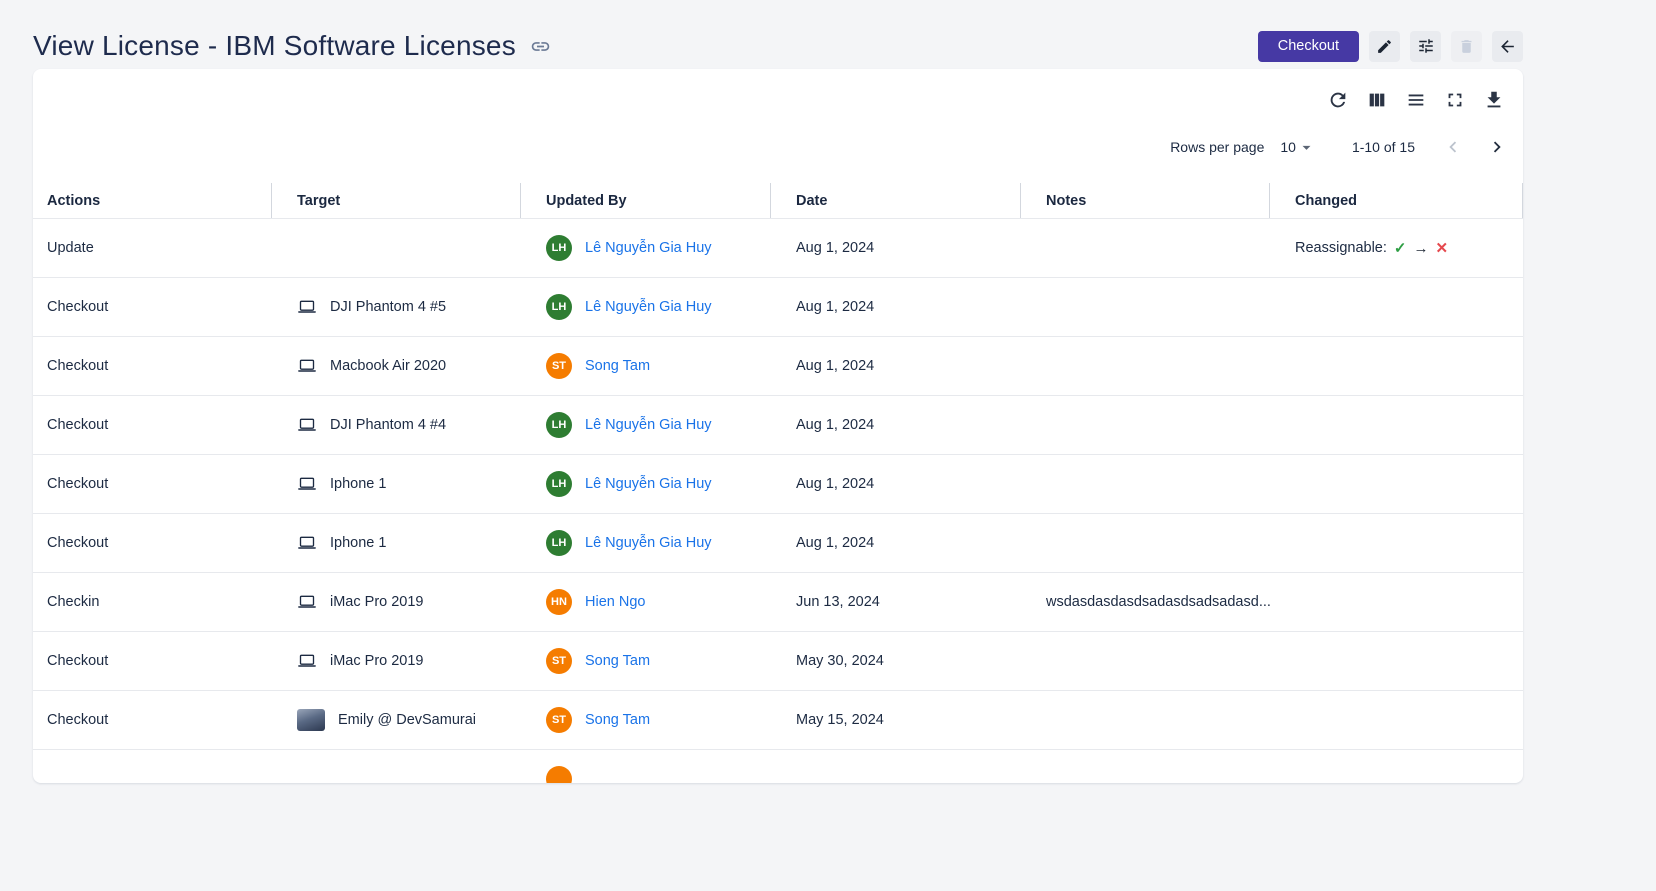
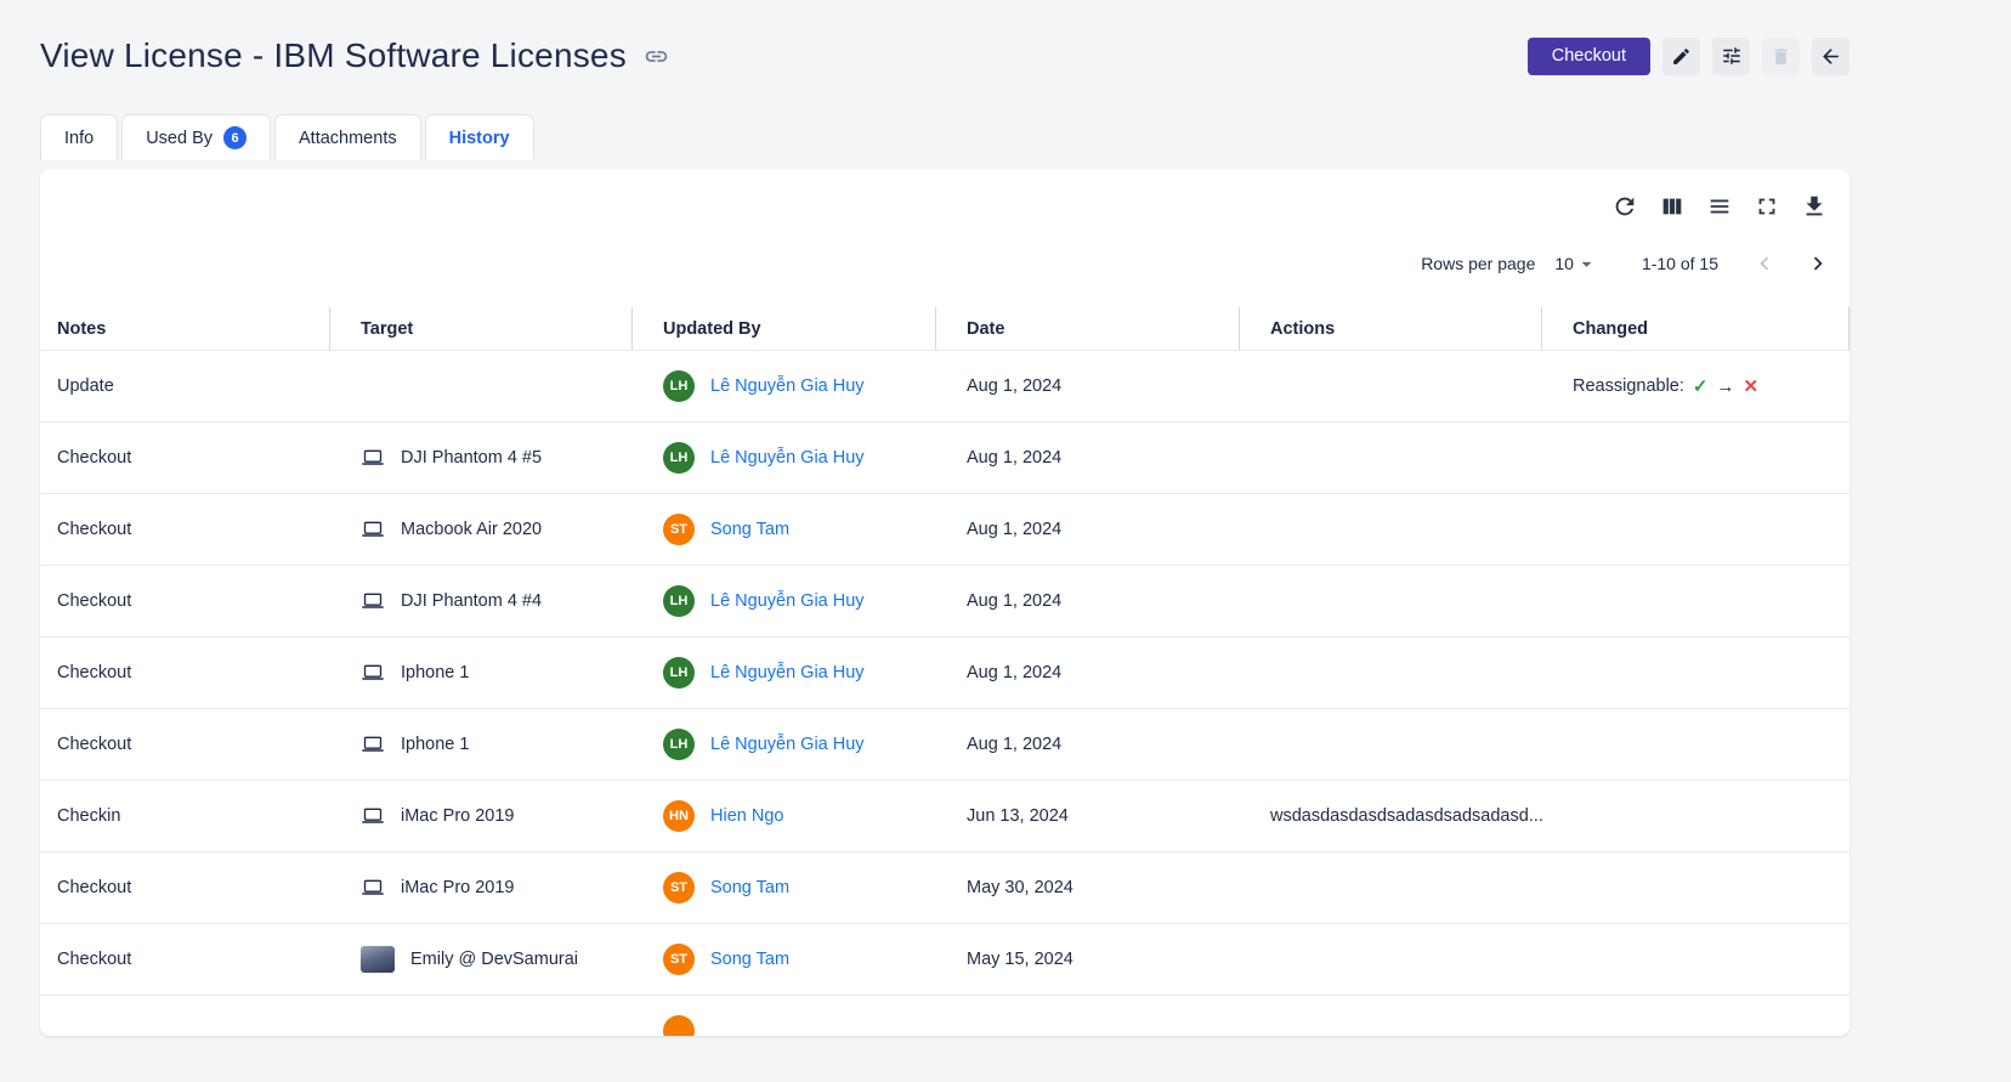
  View License - IBM Software Licenses
  Checkout
+ Info
+ Used By
+ 6
+ Attachments
+ History
  Rows per page
  10
  1-10 of 15
- Actions
+ Notes
  Target
  Updated By
  Date
- Notes
+ Actions
  Changed
  Update
  LH
  Lê Nguyễn Gia Huy
  Aug 1, 2024
  Reassignable:
  ✓
  →
  ✕
  Checkout
  DJI Phantom 4 #5
  LH
  Lê Nguyễn Gia Huy
  Aug 1, 2024
  Checkout
  Macbook Air 2020
  ST
  Song Tam
  Aug 1, 2024
  Checkout
  DJI Phantom 4 #4
  LH
  Lê Nguyễn Gia Huy
  Aug 1, 2024
  Checkout
  Iphone 1
  LH
  Lê Nguyễn Gia Huy
  Aug 1, 2024
  Checkout
  Iphone 1
  LH
  Lê Nguyễn Gia Huy
  Aug 1, 2024
  Checkin
  iMac Pro 2019
  HN
  Hien Ngo
  Jun 13, 2024
  wsdasdasdasdsadasdsadsadasd...
  Checkout
  iMac Pro 2019
  ST
  Song Tam
  May 30, 2024
  Checkout
  Emily @ DevSamurai
  ST
  Song Tam
  May 15, 2024
